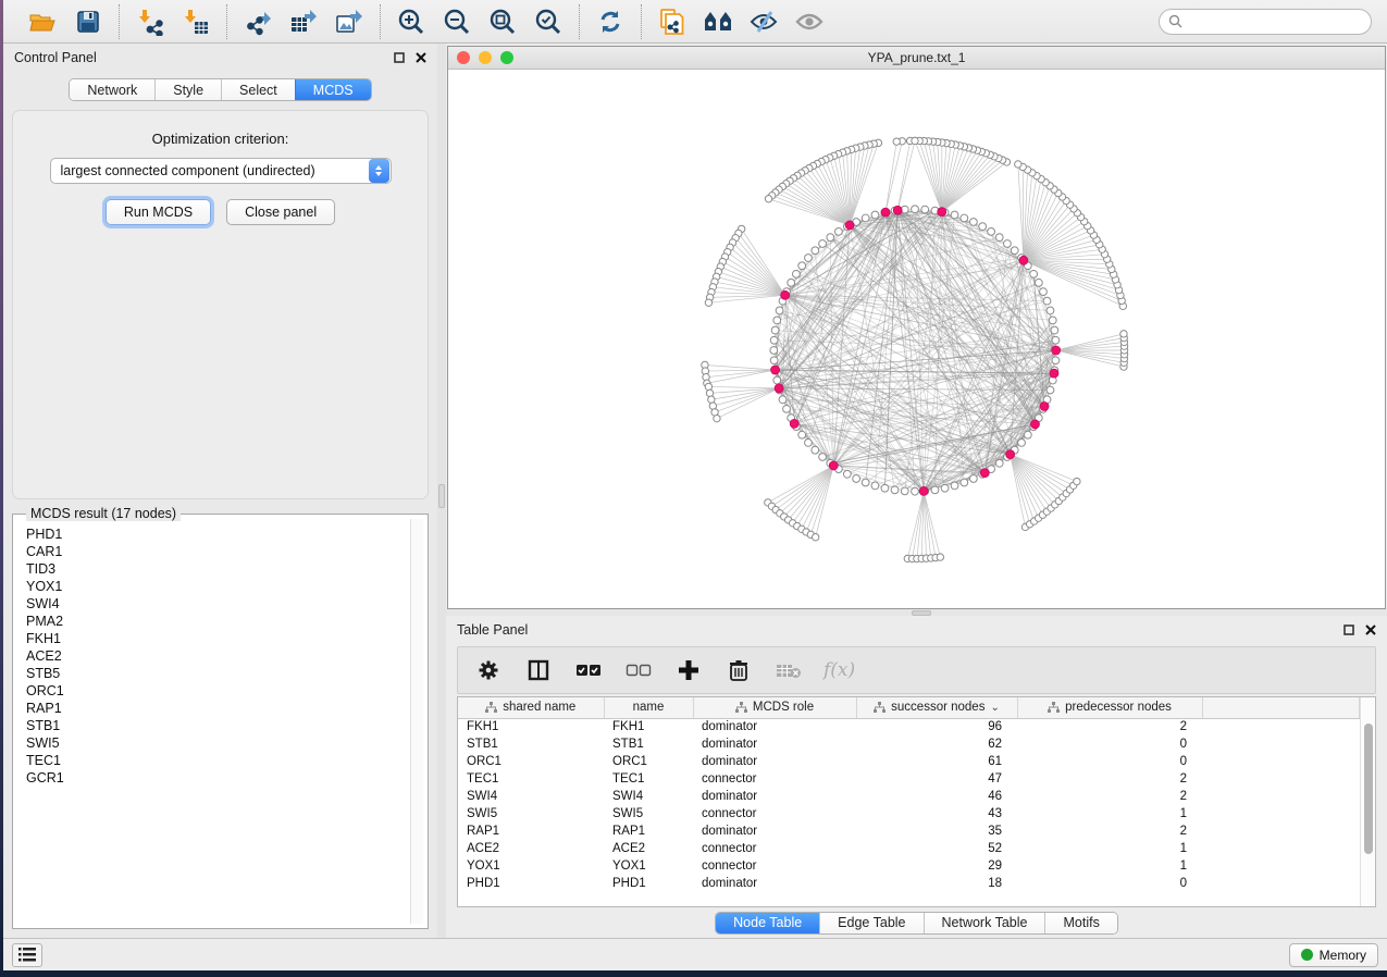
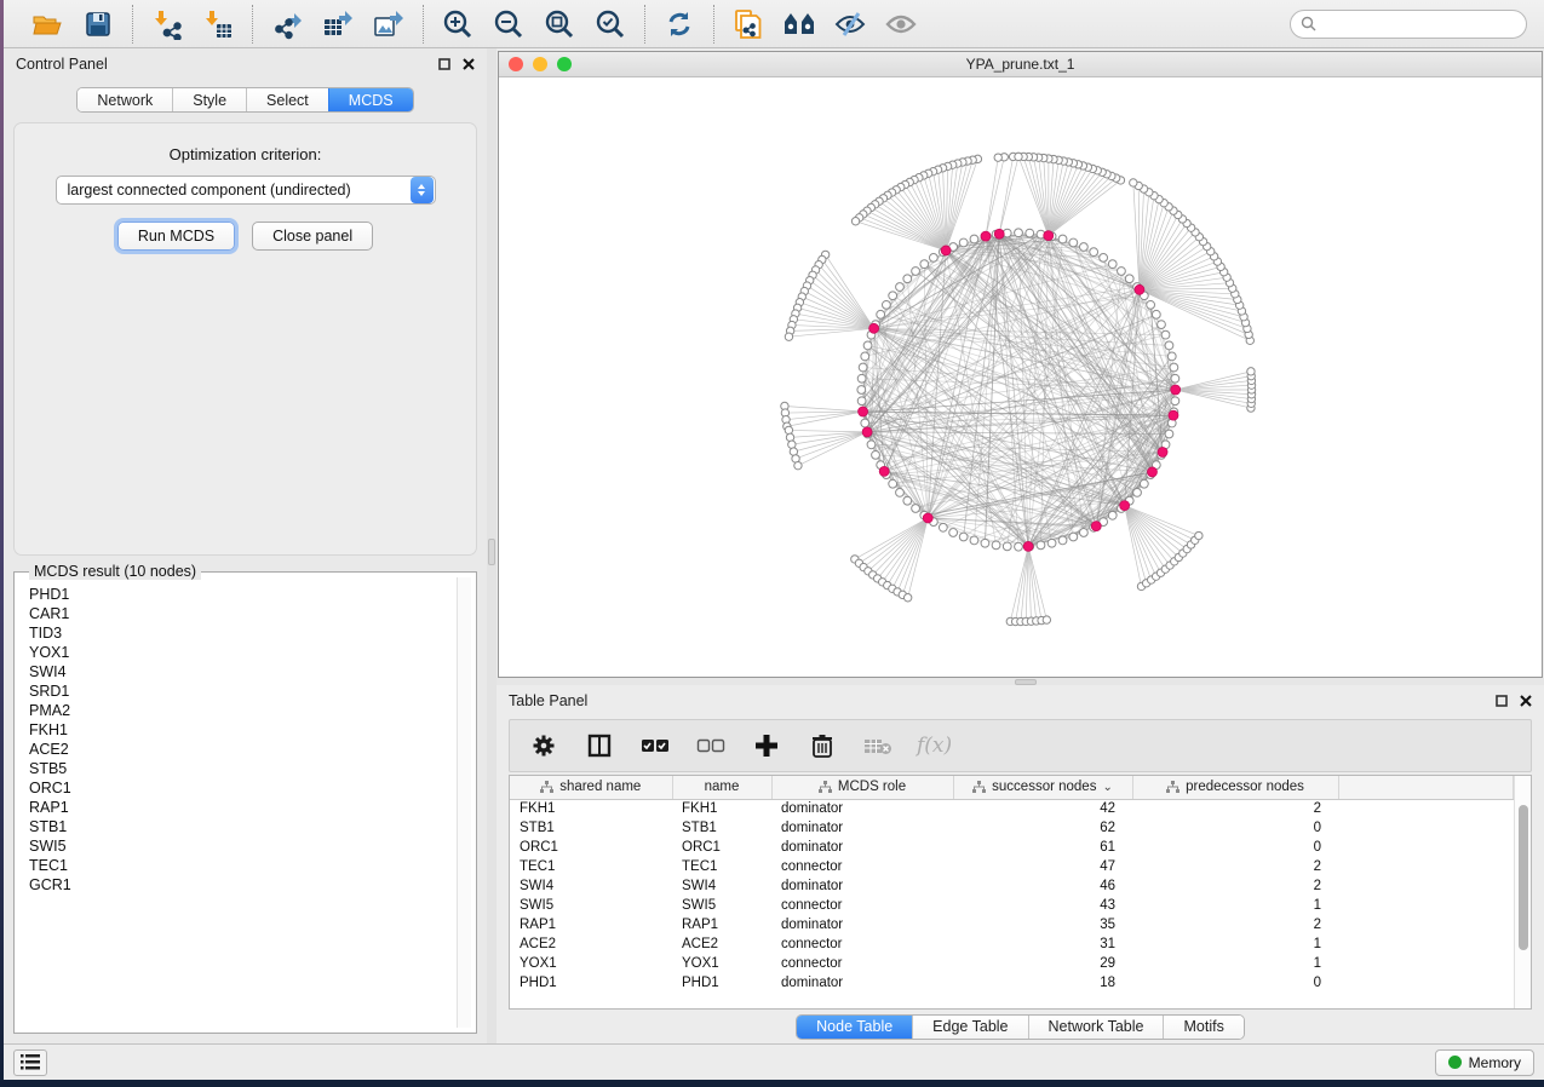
  Control Panel
  Network
  Style
  Select
  MCDS
  Optimization criterion:
  largest connected component (undirected)
  Run MCDS
  Close panel
- MCDS result (17 nodes)
+ MCDS result (10 nodes)
  PHD1
  CAR1
  TID3
  YOX1
  SWI4
+ SRD1
  PMA2
  FKH1
  ACE2
  STB5
  ORC1
  RAP1
  STB1
  SWI5
  TEC1
  GCR1
  YPA_prune.txt_1
  Table Panel
  f(x)
  shared name	name	MCDS role	successor nodes ⌄	predecessor nodes
- FKH1	FKH1	dominator	96	2
+ FKH1	FKH1	dominator	42	2
  STB1	STB1	dominator	62	0
  ORC1	ORC1	dominator	61	0
  TEC1	TEC1	connector	47	2
  SWI4	SWI4	dominator	46	2
  SWI5	SWI5	connector	43	1
  RAP1	RAP1	dominator	35	2
- ACE2	ACE2	connector	52	1
+ ACE2	ACE2	connector	31	1
  YOX1	YOX1	connector	29	1
  PHD1	PHD1	dominator	18	0
  Node Table
  Edge Table
  Network Table
  Motifs
  Memory
